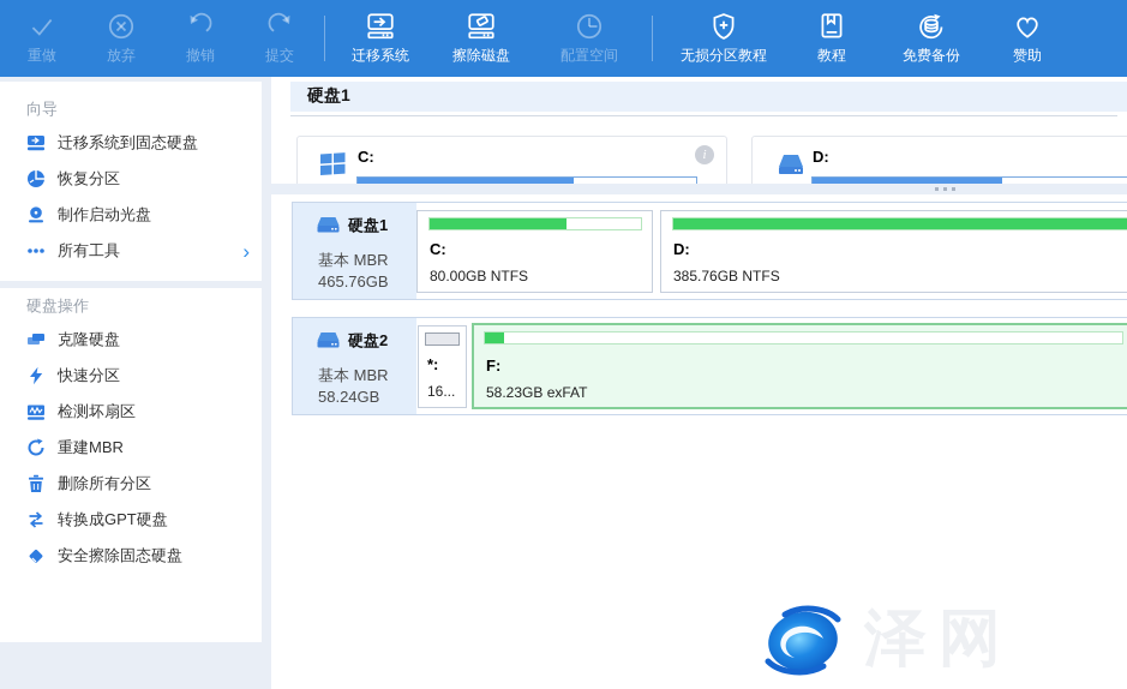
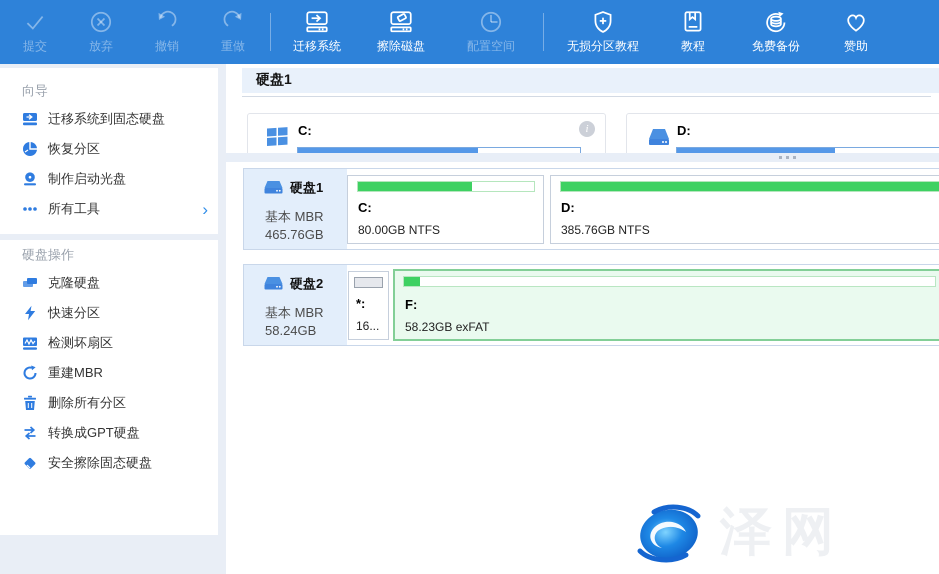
- 重做
+ 提交
  放弃
  撤销
- 提交
+ 重做
  迁移系统
  擦除磁盘
  配置空间
  无损分区教程
  教程
  免费备份
  赞助
  向导
  迁移系统到固态硬盘
  恢复分区
  制作启动光盘
  所有工具
  ›
  硬盘操作
  克隆硬盘
  快速分区
  检测坏扇区
  重建MBR
  删除所有分区
  转换成GPT硬盘
  安全擦除固态硬盘
  硬盘1
  C:
  i
  D:
  硬盘1
  基本 MBR
  465.76GB
  C:
  80.00GB NTFS
  D:
  385.76GB NTFS
  硬盘2
  基本 MBR
  58.24GB
  *:
  16...
  F:
  58.23GB exFAT
